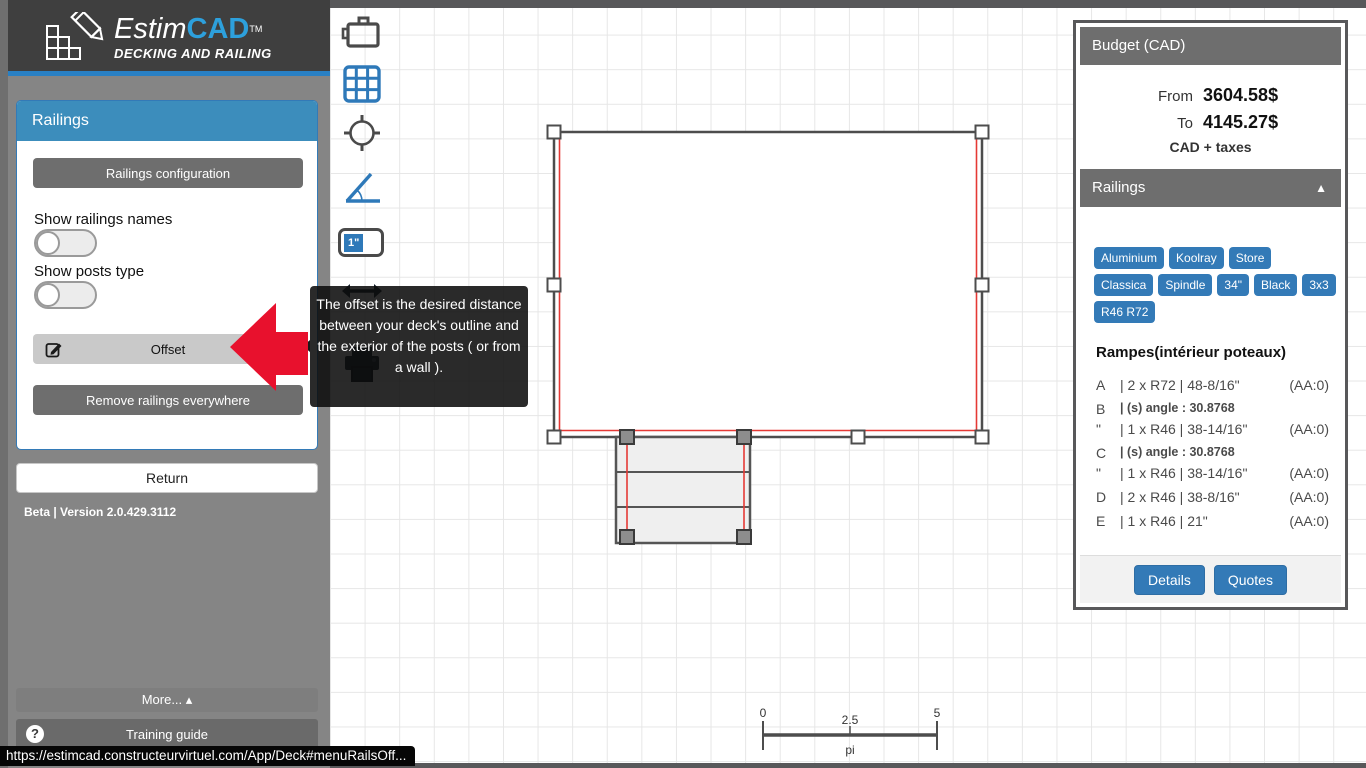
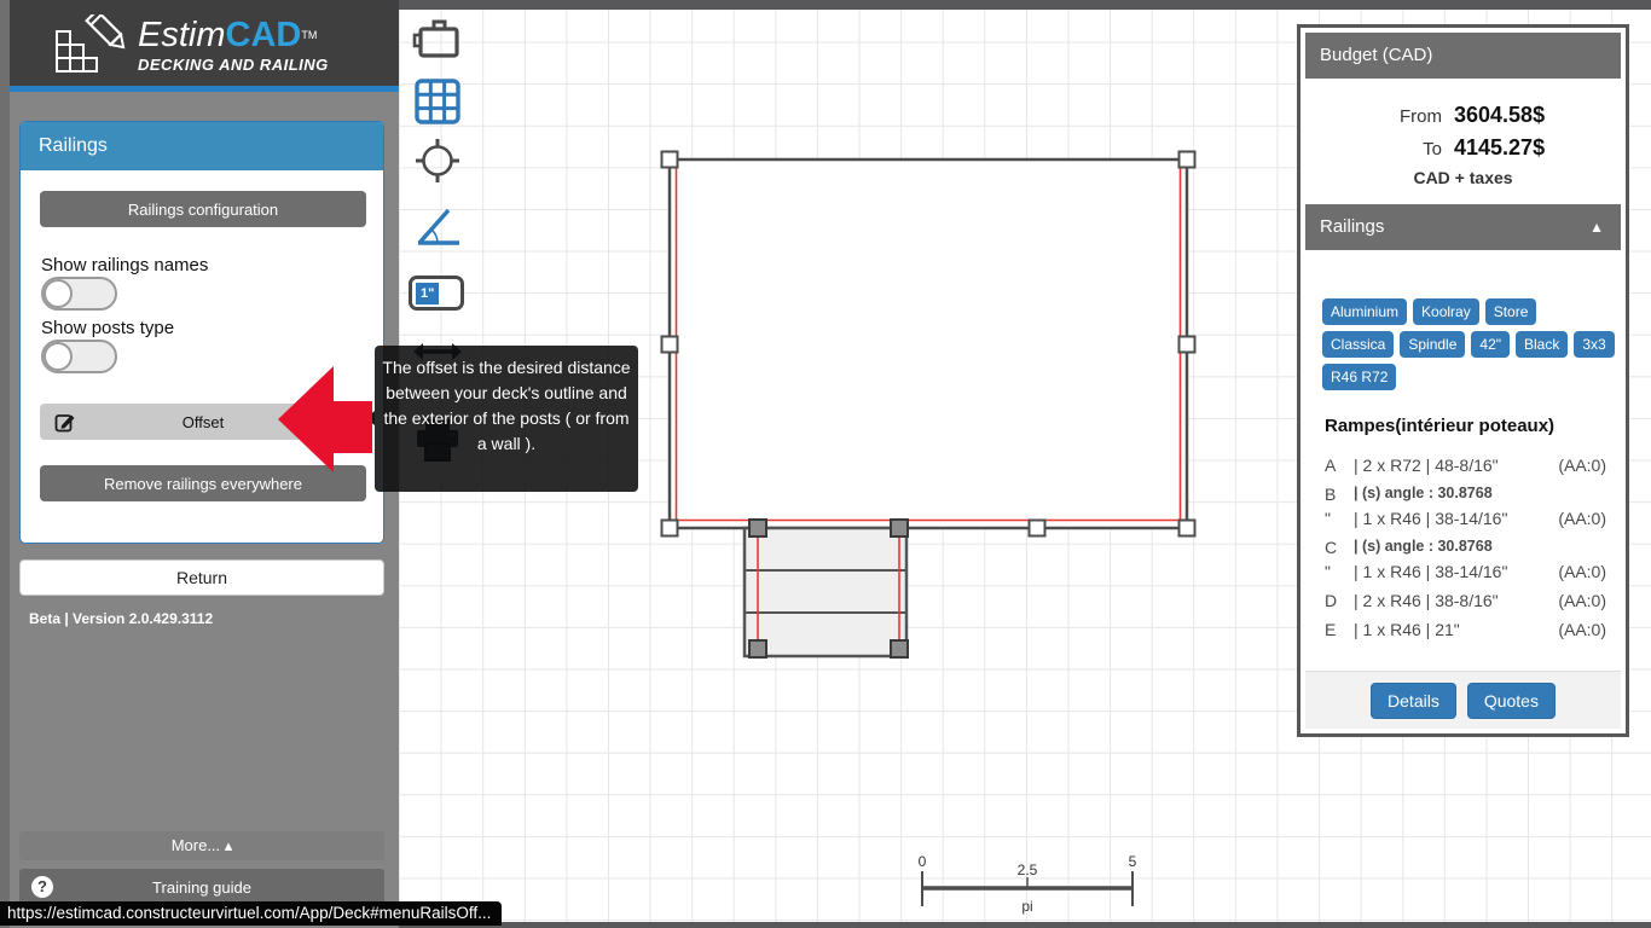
  0
  2.5
  5
  pi
  1"
  EstimCADTM
  DECKING AND RAILING
  Railings
  Railings configuration
  Show railings names
  Show posts type
  Offset
  Remove railings everywhere
  Return
  Beta | Version 2.0.429.3112
  More... ▴
  ?
  Training guide
  The offset is the desired distance between your deck's outline and the exterior of the posts ( or from a wall ).
  Budget (CAD)
  From
  3604.58$
  To
  4145.27$
  CAD + taxes
  Railings
  ▲
  Aluminium
  Koolray
  Store
  Classica
  Spindle
- 34"
+ 42"
  Black
  3x3
  R46 R72
  Rampes(intérieur poteaux)
  A
  | 2 x R72 | 48-8/16"
  (AA:0)
  B
  | (s) angle : 30.8768
  "
  | 1 x R46 | 38-14/16"
  (AA:0)
  C
  | (s) angle : 30.8768
  "
  | 1 x R46 | 38-14/16"
  (AA:0)
  D
  | 2 x R46 | 38-8/16"
  (AA:0)
  E
  | 1 x R46 | 21"
  (AA:0)
  Details
  Quotes
  https://estimcad.constructeurvirtuel.com/App/Deck#menuRailsOff...
